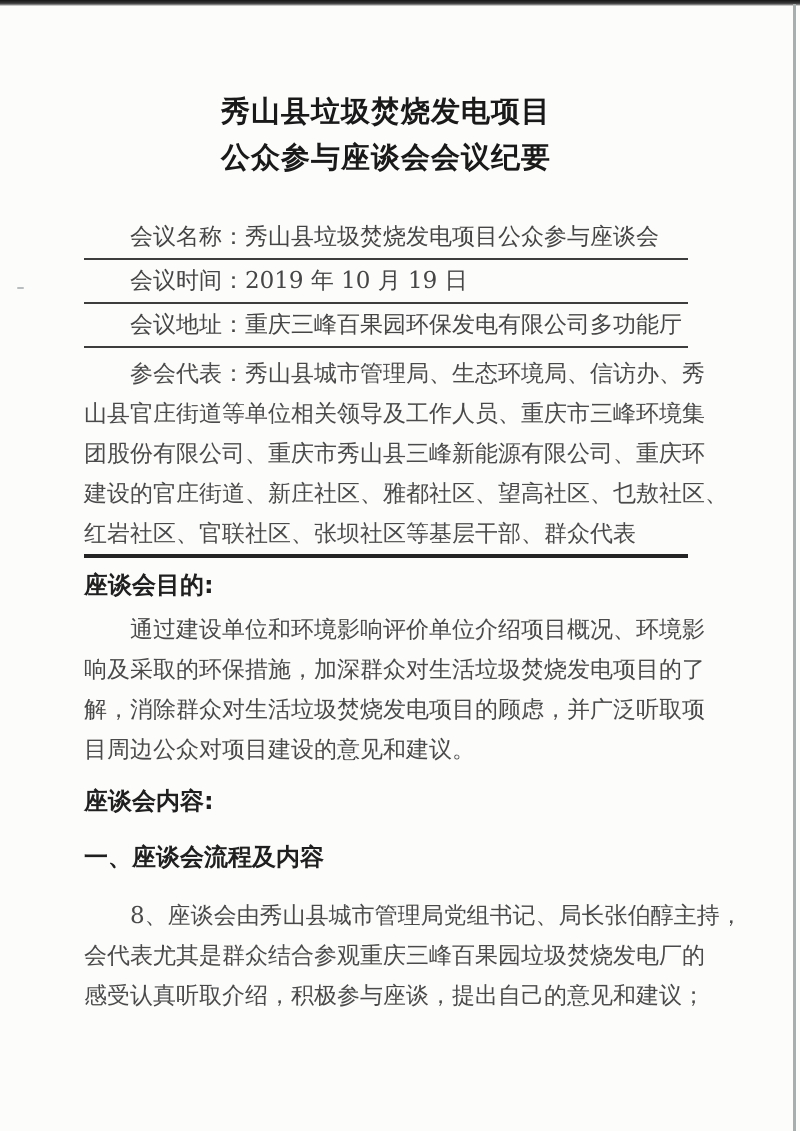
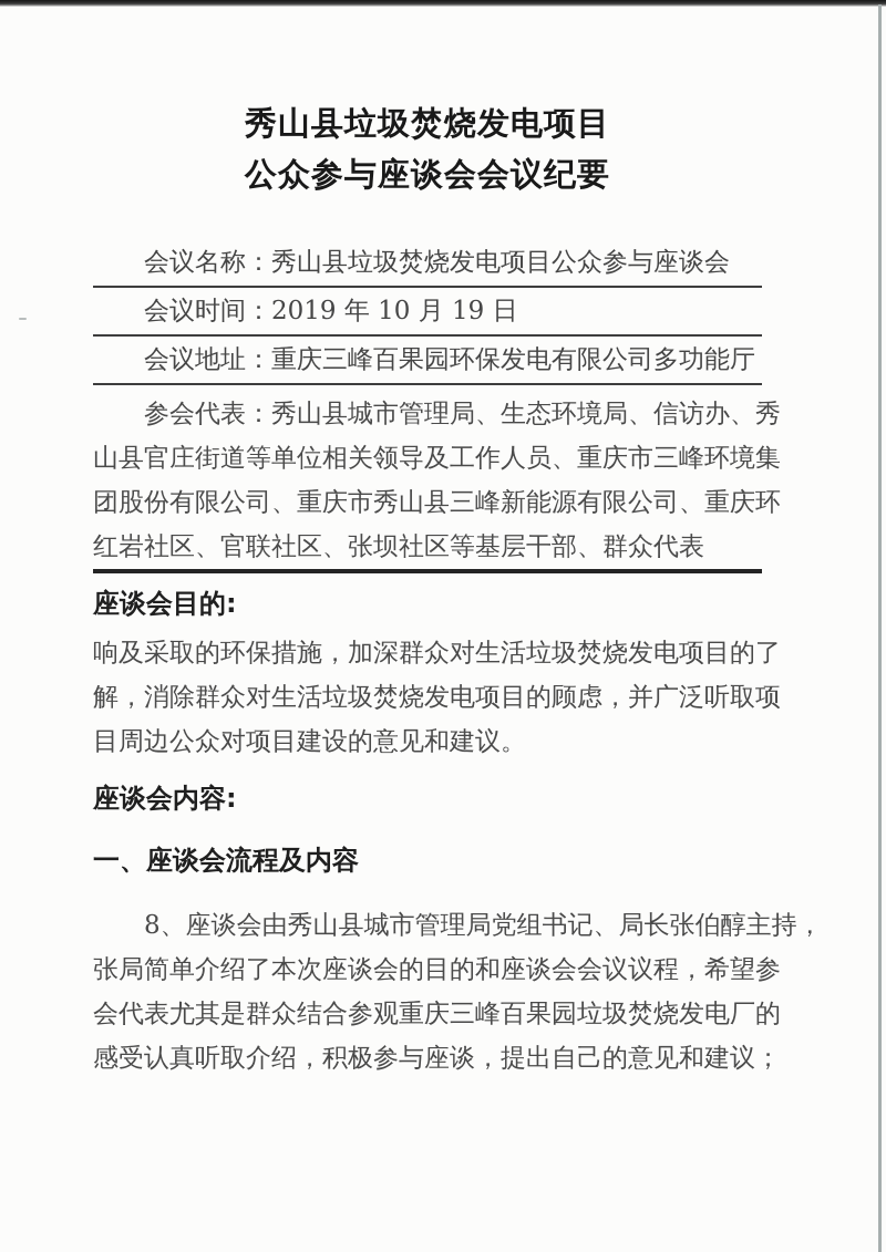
  秀山县垃圾焚烧发电项目
  公众参与座谈会会议纪要
  会议名称：秀山县垃圾焚烧发电项目公众参与座谈会
  会议时间：2019 年 10 月 19 日
  会议地址：重庆三峰百果园环保发电有限公司多功能厅
  参会代表：秀山县城市管理局、生态环境局、信访办、秀
  山县官庄街道等单位相关领导及工作人员、重庆市三峰环境集
  团股份有限公司、重庆市秀山县三峰新能源有限公司、重庆环
- 建设的官庄街道、新庄社区、雅都社区、望高社区、乜敖社区、
  红岩社区、官联社区、张坝社区等基层干部、群众代表
  座谈会目的:
- 通过建设单位和环境影响评价单位介绍项目概况、环境影
  响及采取的环保措施，加深群众对生活垃圾焚烧发电项目的了
  解，消除群众对生活垃圾焚烧发电项目的顾虑，并广泛听取项
  目周边公众对项目建设的意见和建议。
  座谈会内容:
  一、座谈会流程及内容
  8、座谈会由秀山县城市管理局党组书记、局长张伯醇主持，
+ 张局简单介绍了本次座谈会的目的和座谈会会议议程，希望参
  会代表尤其是群众结合参观重庆三峰百果园垃圾焚烧发电厂的
  感受认真听取介绍，积极参与座谈，提出自己的意见和建议；
